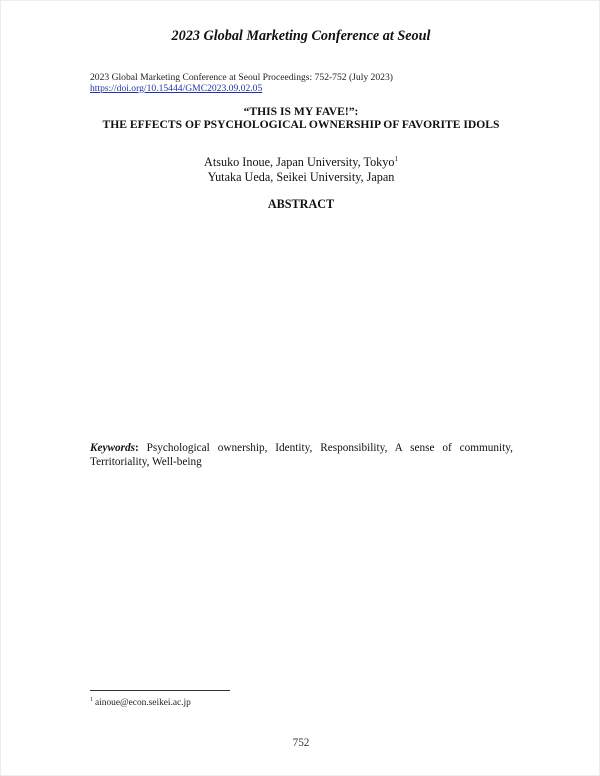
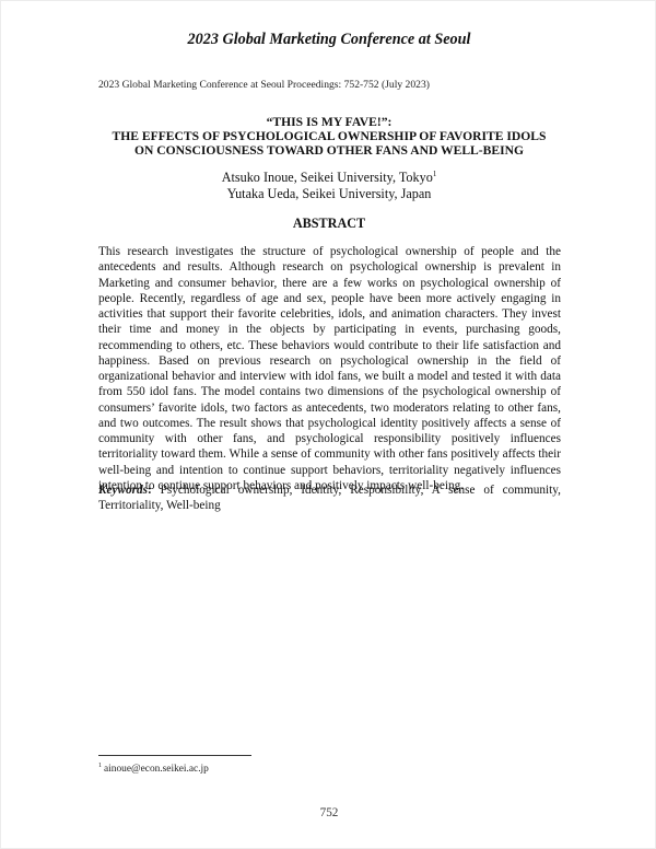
  2023 Global Marketing Conference at Seoul
  2023 Global Marketing Conference at Seoul Proceedings: 752-752 (July 2023)
- https://doi.org/10.15444/GMC2023.09.02.05
  “THIS IS MY FAVE!”:
  THE EFFECTS OF PSYCHOLOGICAL OWNERSHIP OF FAVORITE IDOLS
+ ON CONSCIOUSNESS TOWARD OTHER FANS AND WELL-BEING
- Atsuko Inoue, Japan University, Tokyo1
+ Atsuko Inoue, Seikei University, Tokyo1
  Yutaka Ueda, Seikei University, Japan
  ABSTRACT
+ This research investigates the structure of psychological ownership of people and the antecedents and results. Although research on psychological ownership is prevalent in Marketing and consumer behavior, there are a few works on psychological ownership of people. Recently, regardless of age and sex, people have been more actively engaging in activities that support their favorite celebrities, idols, and animation characters. They invest their time and money in the objects by participating in events, purchasing goods, recommending to others, etc. These behaviors would contribute to their life satisfaction and happiness. Based on previous research on psychological ownership in the field of organizational behavior and interview with idol fans, we built a model and tested it with data from 550 idol fans. The model contains two dimensions of the psychological ownership of consumers’ favorite idols, two factors as antecedents, two moderators relating to other fans, and two outcomes. The result shows that psychological identity positively affects a sense of community with other fans, and psychological responsibility positively influences territoriality toward them. While a sense of community with other fans positively affects their well-being and intention to continue support behaviors, territoriality negatively influences intention to continue support behaviors and positively impacts well-being.
  Keywords: Psychological ownership, Identity, Responsibility, A sense of community, Territoriality, Well-being
  ainoue@econ.seikei.ac.jp
  752
